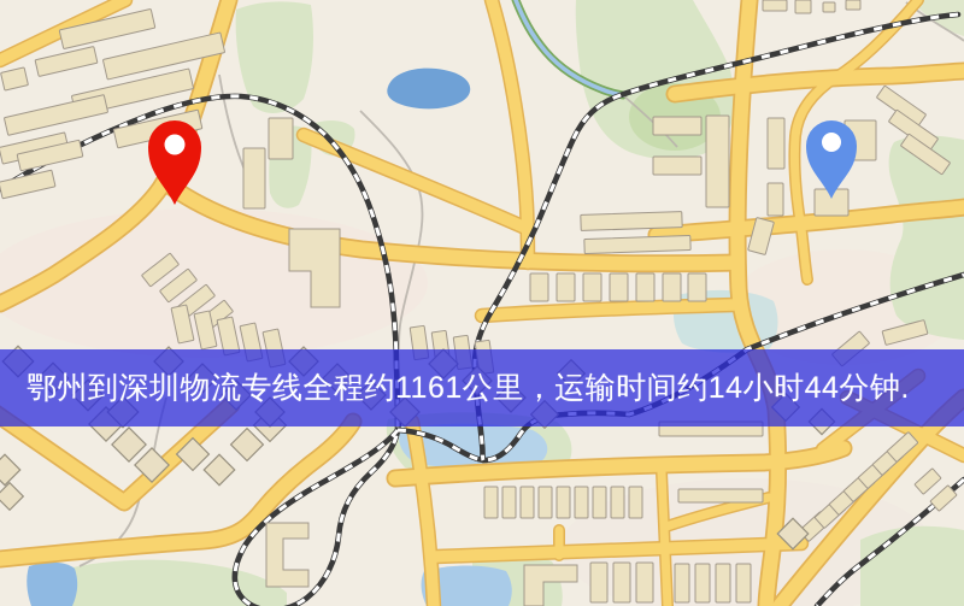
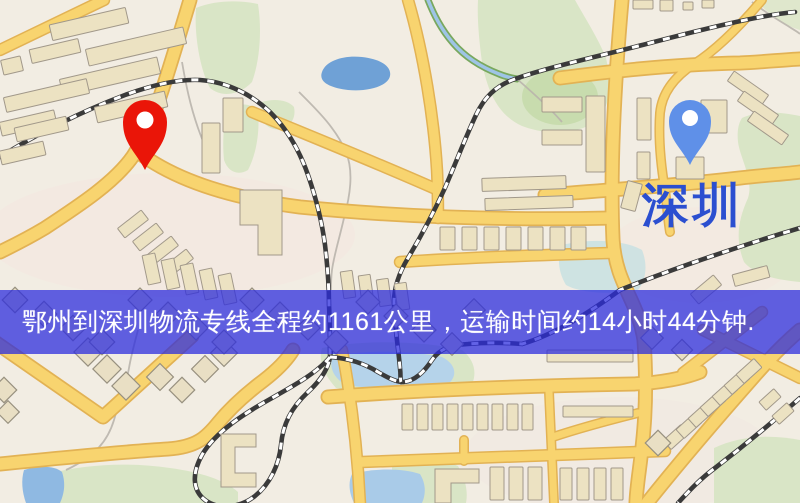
+ 深圳
  鄂州到深圳物流专线全程约1161公里，运输时间约14小时44分钟.
